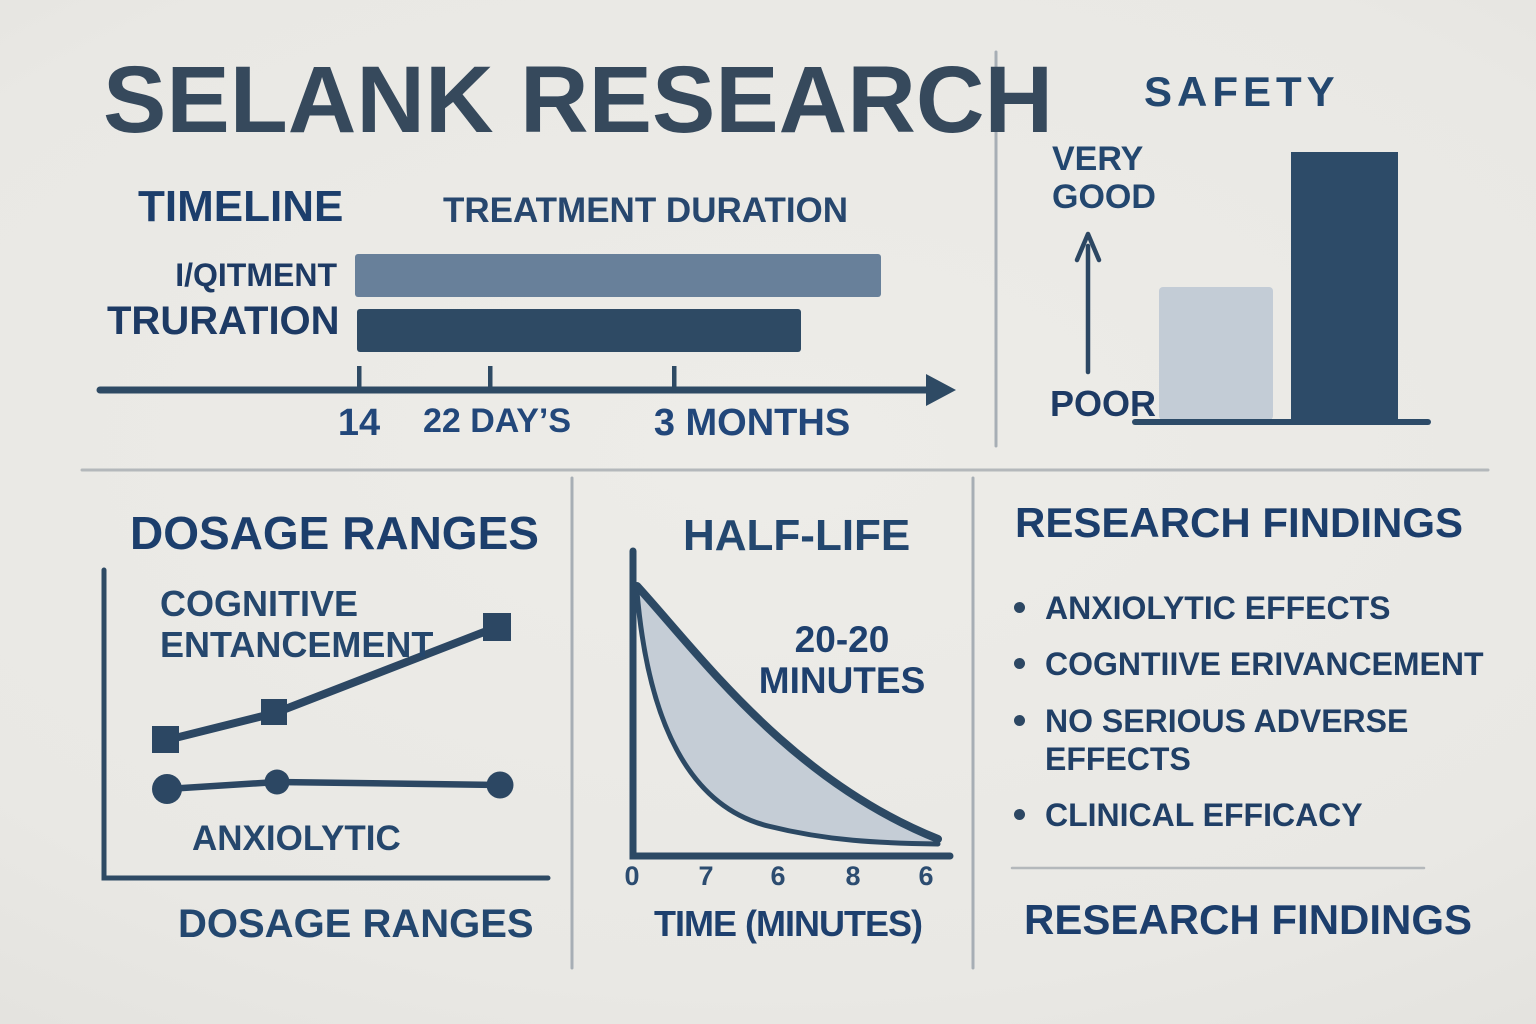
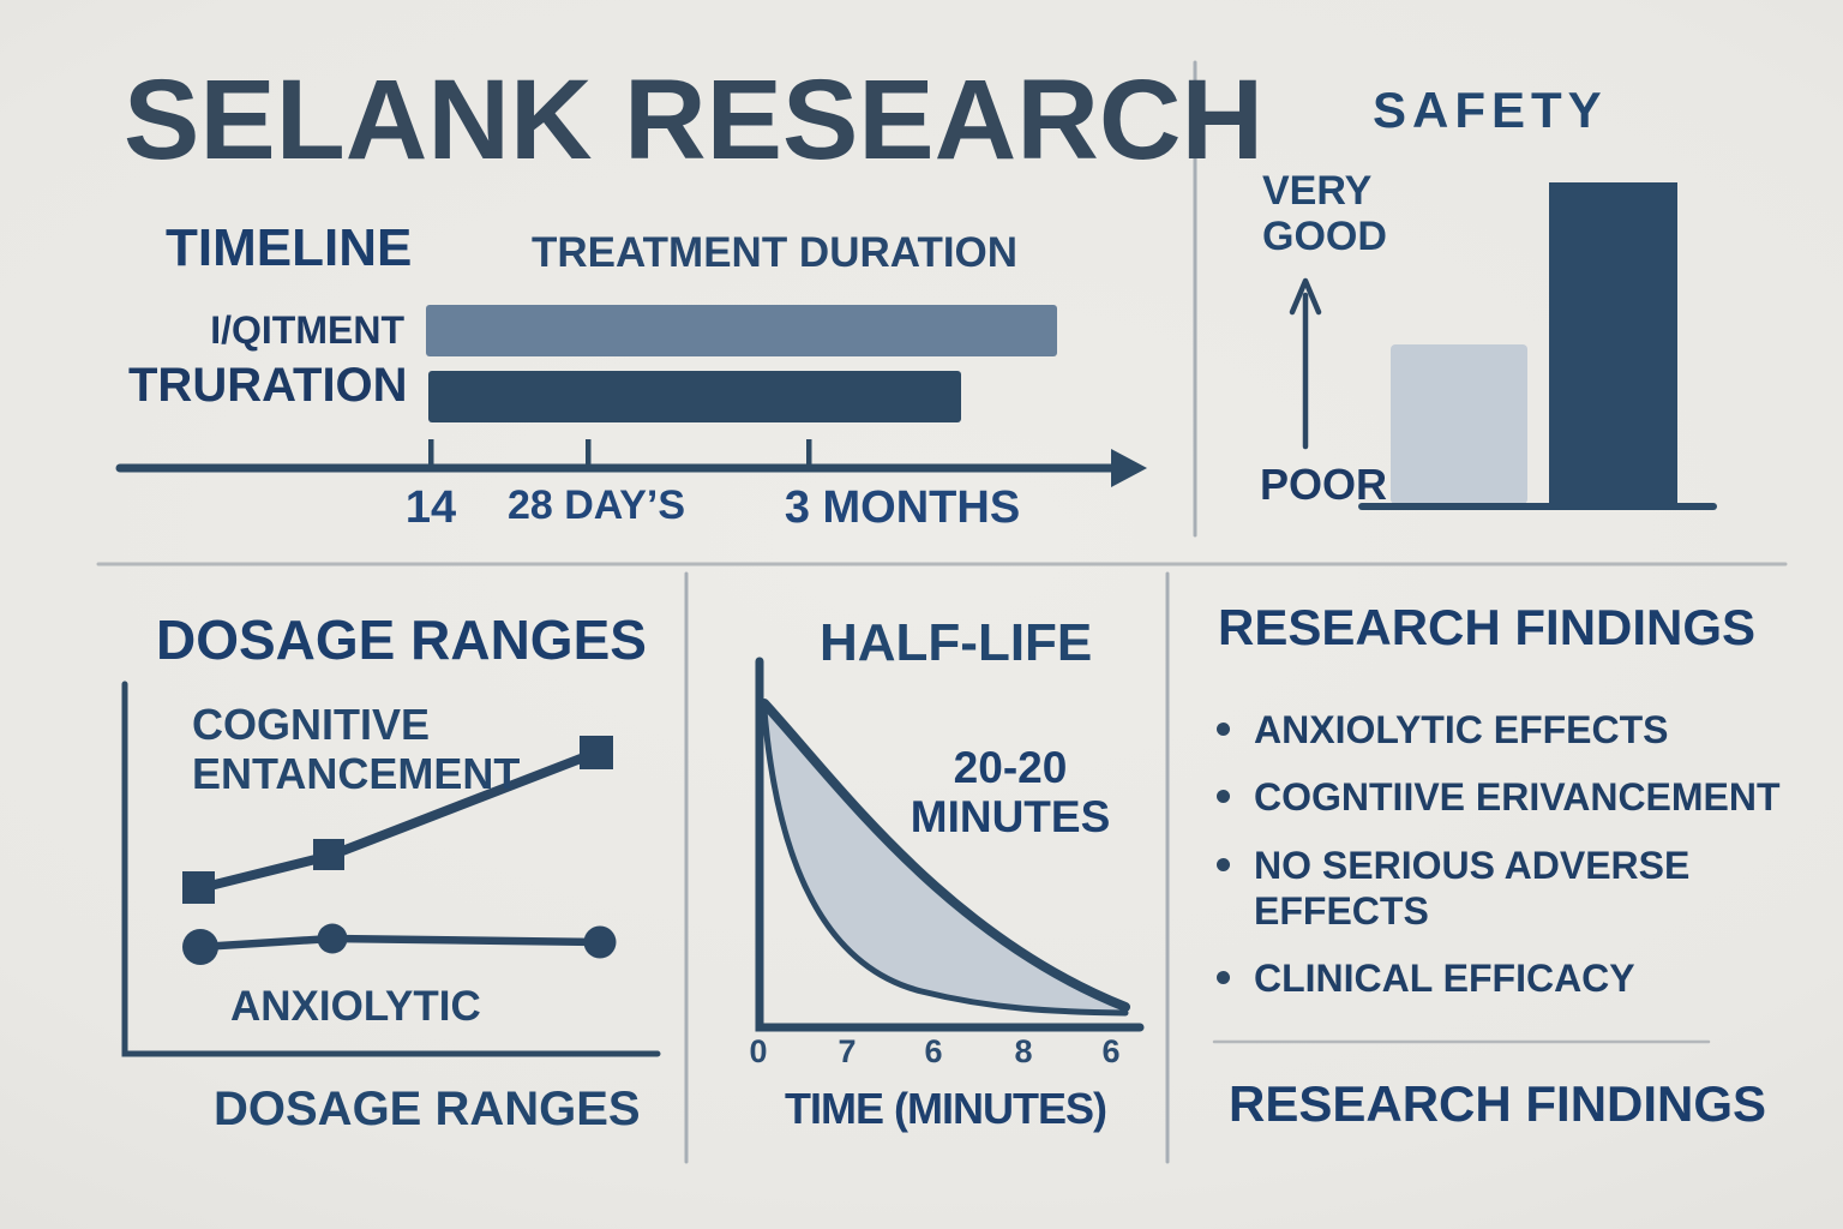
  SELANK RESEARCH
  TIMELINE
  TREATMENT DURATION
  I/QITMENT
  TRURATION
  14
- 22 DAY’S
+ 28 DAY’S
  3 MONTHS
  SAFETY
  VERY
  GOOD
  POOR
  DOSAGE RANGES
  COGNITIVE
  ENTANCEMENT
  ANXIOLYTIC
  DOSAGE RANGES
  HALF-LIFE
  20-20
  MINUTES
  0
  7
  6
  8
  6
  TIME (MINUTES)
  RESEARCH FINDINGS
  ANXIOLYTIC EFFECTS
  COGNTIIVE ERIVANCEMENT
  NO SERIOUS ADVERSE EFFECTS
  CLINICAL EFFICACY
  RESEARCH FINDINGS
